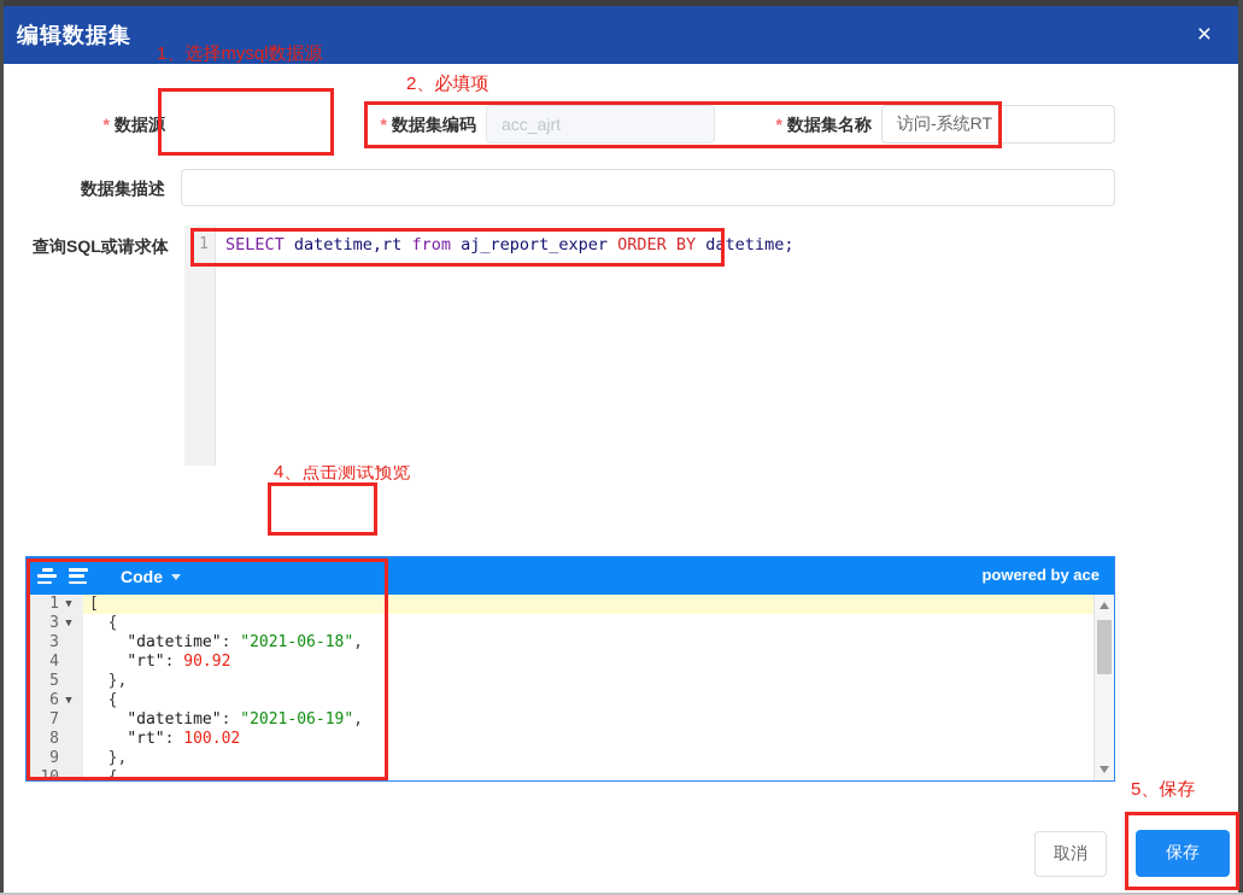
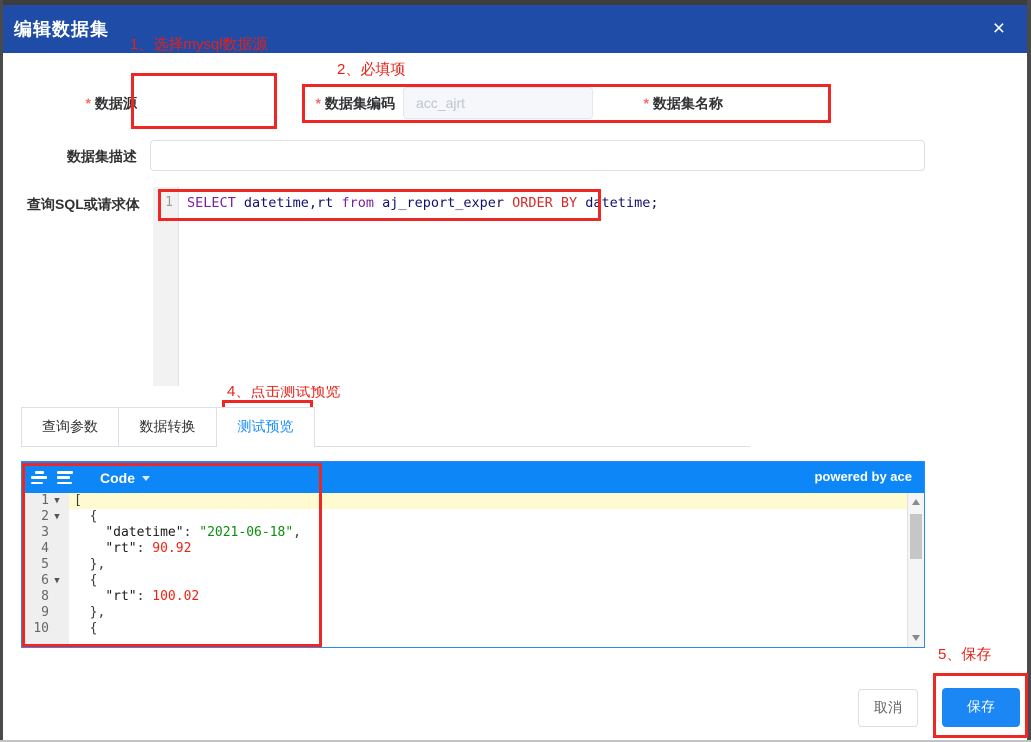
  编辑数据集
  ×
  1、选择mysql数据源
  2、必填项
  4、点击测试预览
  5、保存
  * 数据源
  * 数据集编码
  acc_ajrt
  * 数据集名称
- 访问-系统RT
  数据集描述
  查询SQL或请求体
  1
  SELECT datetime,rt from aj_report_exper ORDER BY datetime;
+ 查询参数
+ 数据转换
+ 测试预览
  Code
  powered by ace
  1 ▼
  [
- 3 ▼
+ 2 ▼
  {
  3
  "datetime": "2021-06-18",
  4
  "rt": 90.92
  5
  },
  6 ▼
  {
- 7
- "datetime": "2021-06-19",
  8
  "rt": 100.02
  9
  },
  10
  {
  取消
  保存
